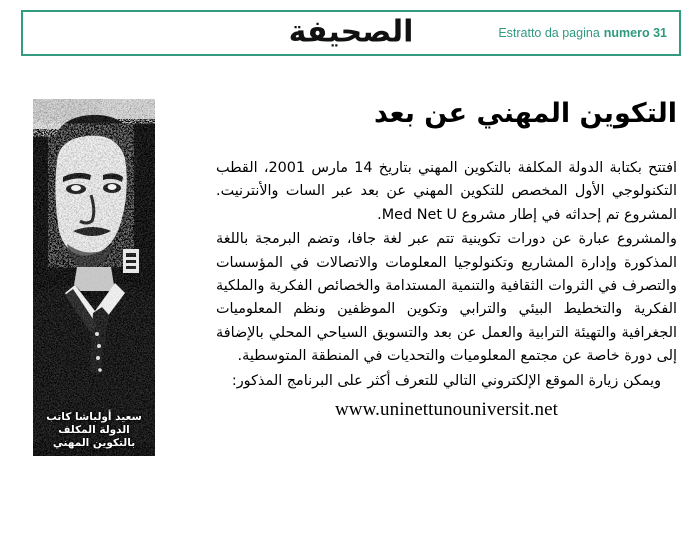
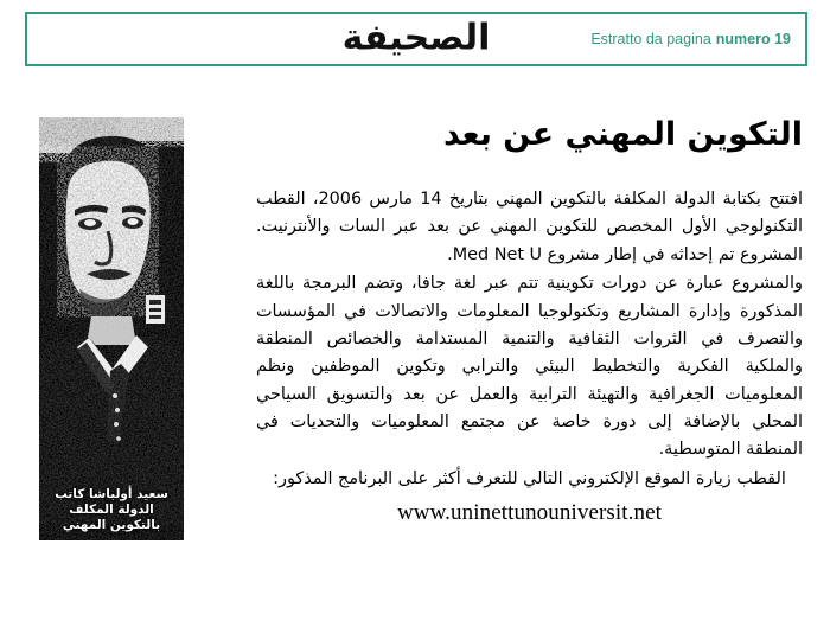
  الصحيفة
- Estratto da pagina numero 31
+ Estratto da pagina numero 19
  سعيد أولباشا كاتب الدولة المكلف بالتكوين المهني
  التكوين المهني عن بعد
- افتتح بكتابة الدولة المكلفة بالتكوين المهني بتاريخ 14 مارس 2001، القطب التكنولوجي الأول المخصص للتكوين المهني عن بعد عبر السات والأنترنيت. المشروع تم إحداثه في إطار مشروع Med Net U.
+ افتتح بكتابة الدولة المكلفة بالتكوين المهني بتاريخ 14 مارس 2006، القطب التكنولوجي الأول المخصص للتكوين المهني عن بعد عبر السات والأنترنيت. المشروع تم إحداثه في إطار مشروع Med Net U.
- والمشروع عبارة عن دورات تكوينية تتم عبر لغة جافا، وتضم البرمجة باللغة المذكورة وإدارة المشاريع وتكنولوجيا المعلومات والاتصالات في المؤسسات والتصرف في الثروات الثقافية والتنمية المستدامة والخصائص الفكرية والملكية الفكرية والتخطيط البيئي والترابي وتكوين الموظفين ونظم المعلوميات الجغرافية والتهيئة الترابية والعمل عن بعد والتسويق السياحي المحلي بالإضافة إلى دورة خاصة عن مجتمع المعلوميات والتحديات في المنطقة المتوسطية.
+ والمشروع عبارة عن دورات تكوينية تتم عبر لغة جافا، وتضم البرمجة باللغة المذكورة وإدارة المشاريع وتكنولوجيا المعلومات والاتصالات في المؤسسات والتصرف في الثروات الثقافية والتنمية المستدامة والخصائص المنطقة والملكية الفكرية والتخطيط البيئي والترابي وتكوين الموظفين ونظم المعلوميات الجغرافية والتهيئة الترابية والعمل عن بعد والتسويق السياحي المحلي بالإضافة إلى دورة خاصة عن مجتمع المعلوميات والتحديات في المنطقة المتوسطية.
- ويمكن زيارة الموقع الإلكتروني التالي للتعرف أكثر على البرنامج المذكور:
+ القطب زيارة الموقع الإلكتروني التالي للتعرف أكثر على البرنامج المذكور:
  www.uninettunouniversit.net
